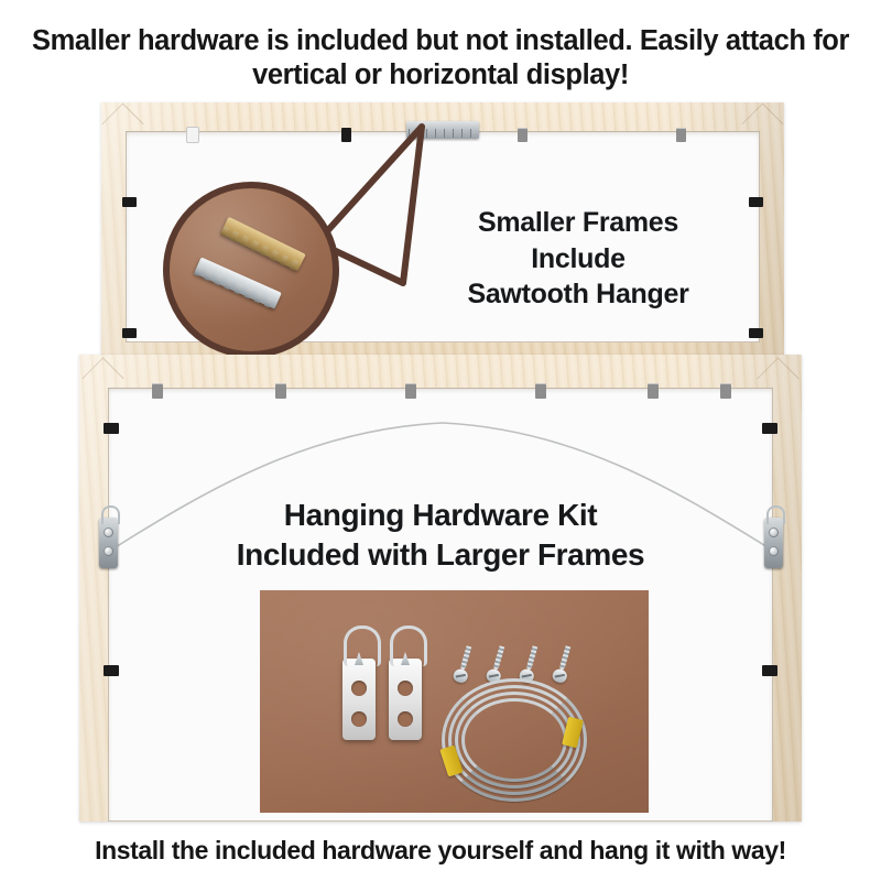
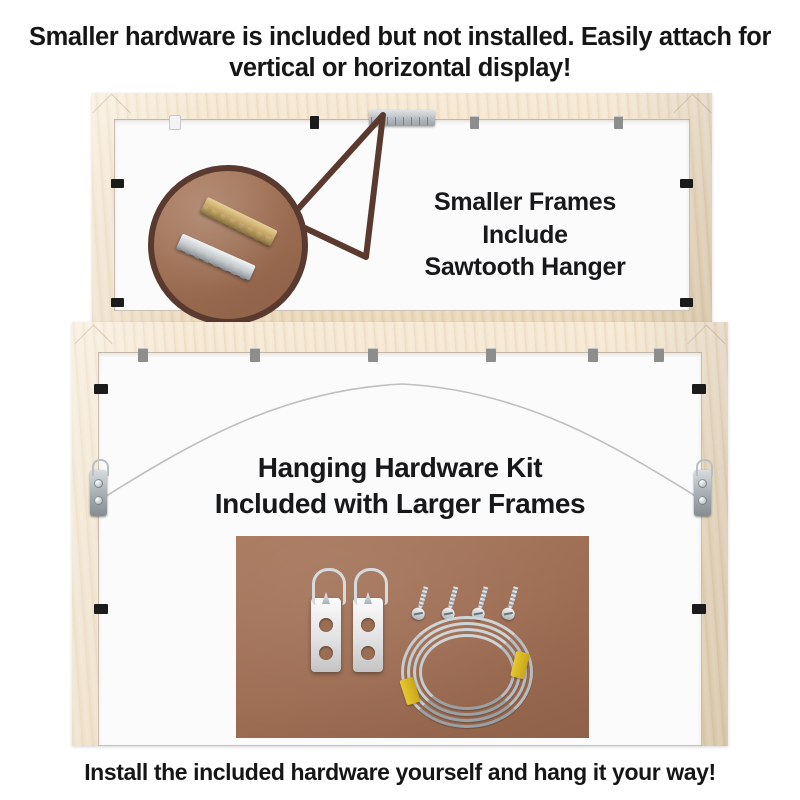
  Smaller hardware is included but not installed. Easily attach for vertical or horizontal display!
  Smaller Frames
  Include
  Sawtooth Hanger
  Hanging Hardware Kit
  Included with Larger Frames
- Install the included hardware yourself and hang it with way!
+ Install the included hardware yourself and hang it your way!
